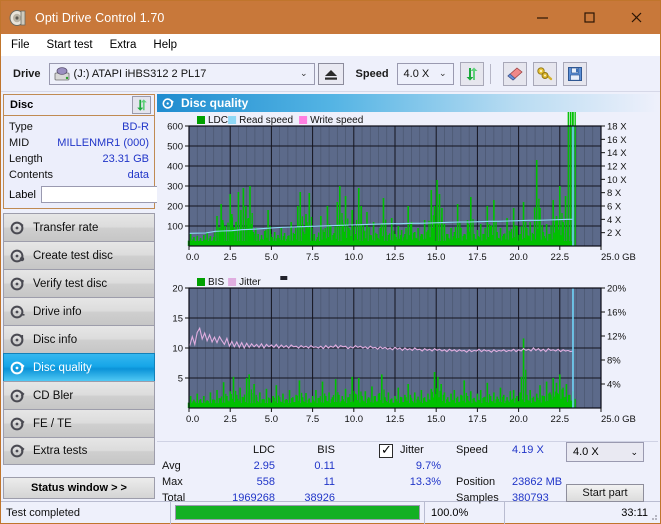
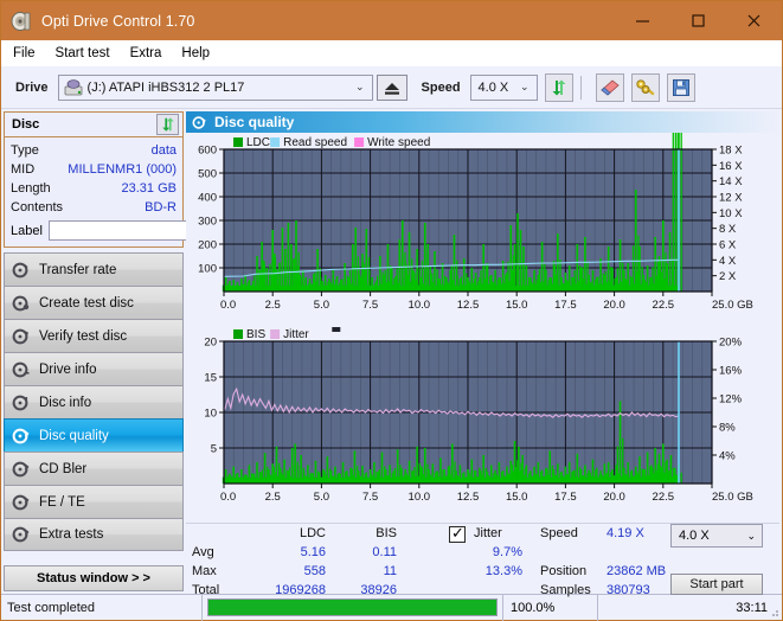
  Opti Drive Control 1.70
  File
  Start test
  Extra
  Help
  Drive
  (J:) ATAPI iHBS312 2 PL17
  ⌄
  Speed
  4.0 X
  ⌄
  Disc
  Type
- BD-R
+ data
  MID
  MILLENMR1 (000)
  Length
  23.31 GB
  Contents
- data
+ BD-R
  Label
  Transfer rate
  Create test disc
  Verify test disc
  Drive info
  Disc info
  Disc quality
  CD Bler
  FE / TE
  Extra tests
  Status window > >
  Disc quality
  LDC
  Read speed
  Write speed
  100
  200
  300
  400
  500
  600
  2 X
  4 X
  6 X
  8 X
  10 X
  12 X
  14 X
  16 X
  18 X
  0.0
  2.5
  5.0
  7.5
  10.0
  12.5
  15.0
  17.5
  20.0
  22.5
  25.0 GB
  BIS
  Jitter
  5
  10
  15
  20
  4%
  8%
  12%
  16%
  20%
  0.0
  2.5
  5.0
  7.5
  10.0
  12.5
  15.0
  17.5
  20.0
  22.5
  25.0 GB
  LDC
  BIS
  Jitter
  Avg
  Max
  Total
- 2.95
+ 5.16
  558
  1969268
  0.11
  11
  38926
  9.7%
  13.3%
  Speed
  4.19 X
  Position
  23862 MB
  Samples
  380793
  4.0 X
  ⌄
  Start part
  Test completed
  100.0%
  33:11
